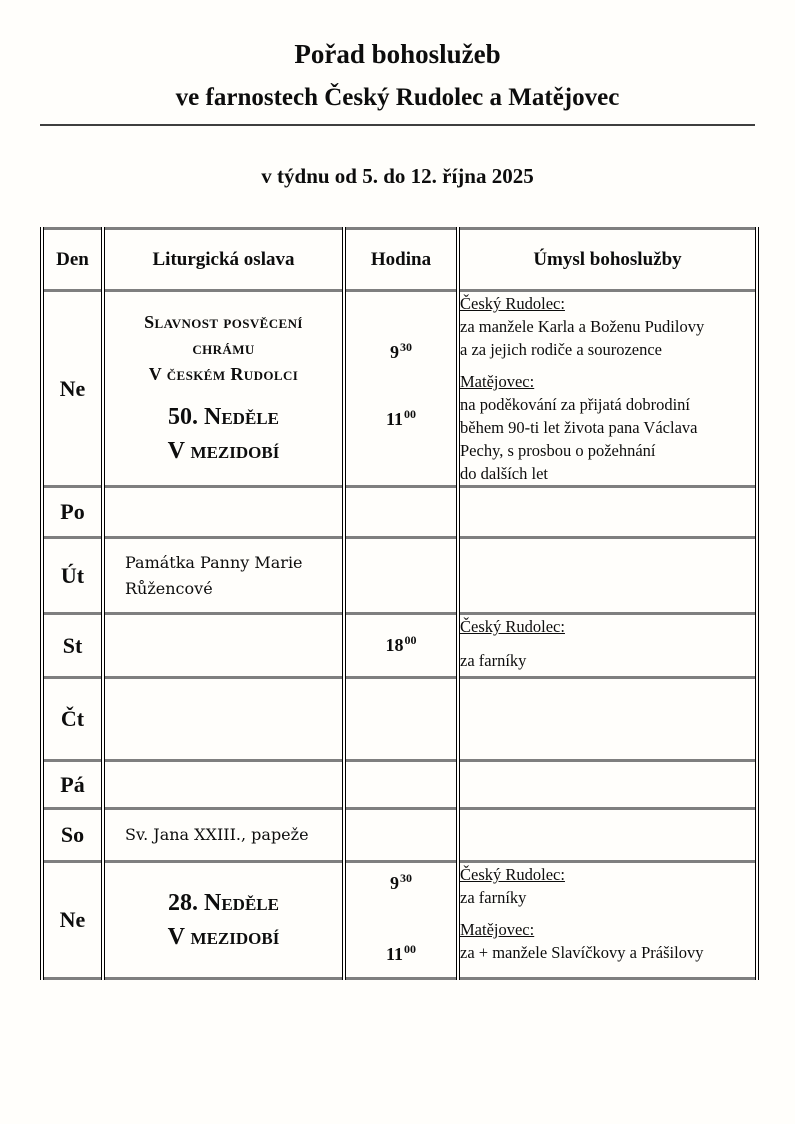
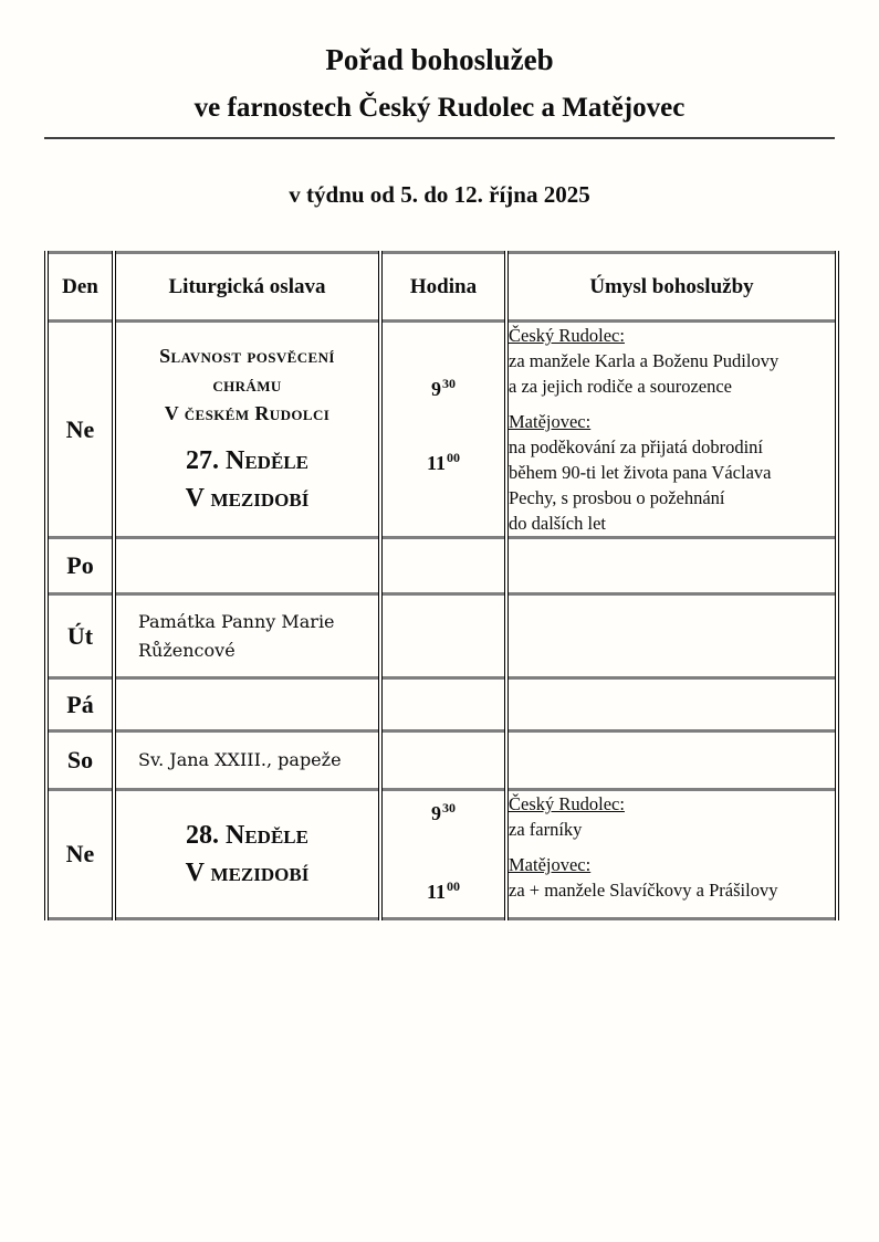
  Pořad bohoslužeb
  ve farnostech Český Rudolec a Matějovec
  v týdnu od 5. do 12. října 2025
  Den	Liturgická oslava	Hodina	Úmysl bohoslužby
- Ne	Slavnost posvěcení chrámu V českém Rudolci 50. Neděle V mezidobí	930 1100	Český Rudolec: za manžele Karla a Boženu Pudilovy a za jejich rodiče a sourozence Matějovec: na poděkování za přijatá dobrodiní během 90-ti let života pana Václava Pechy, s prosbou o požehnání do dalších let
+ Ne	Slavnost posvěcení chrámu V českém Rudolci 27. Neděle V mezidobí	930 1100	Český Rudolec: za manžele Karla a Boženu Pudilovy a za jejich rodiče a sourozence Matějovec: na poděkování za přijatá dobrodiní během 90-ti let života pana Václava Pechy, s prosbou o požehnání do dalších let
  Po
  Út	Památka Panny Marie Růžencové
- St		1800	Český Rudolec: za farníky
- Čt
  Pá
  So	Sv. Jana XXIII., papeže
  Ne	28. Neděle V mezidobí	930 1100	Český Rudolec: za farníky Matějovec: za + manžele Slavíčkovy a Prášilovy
